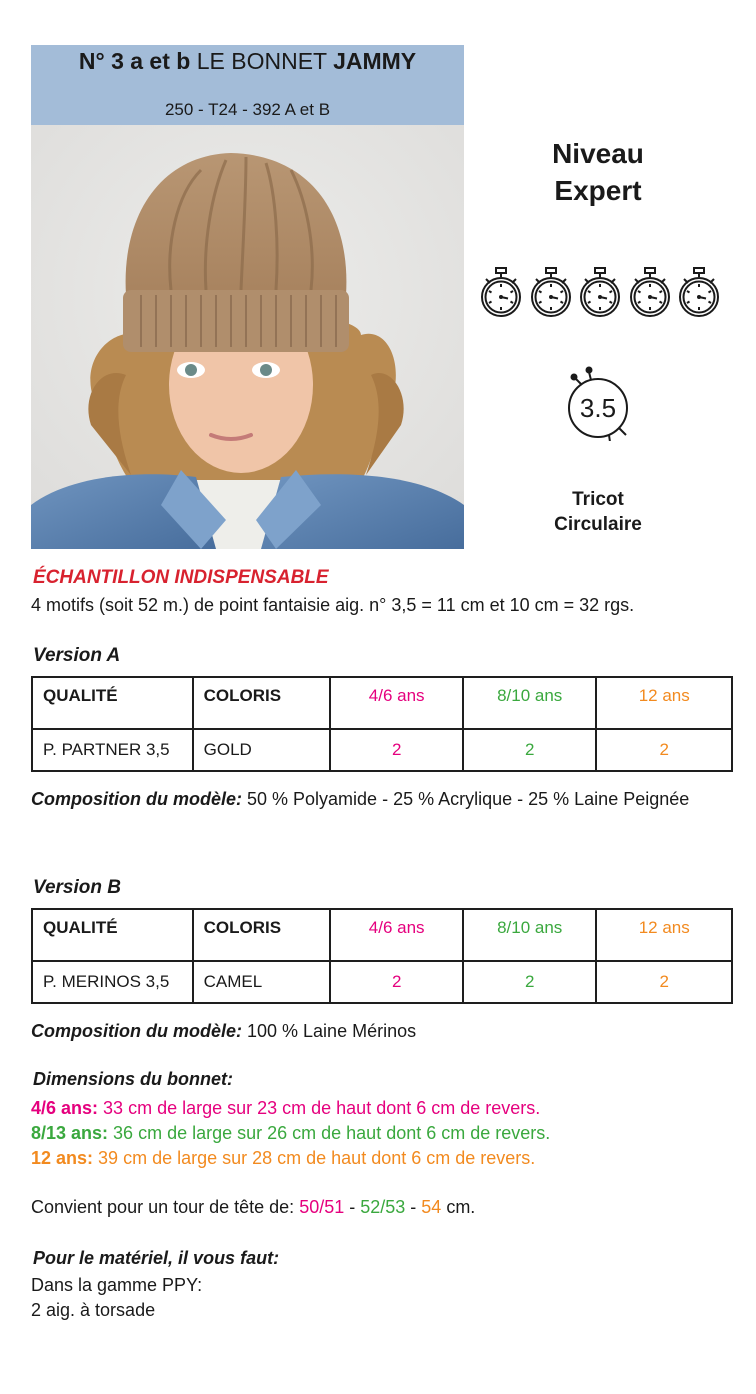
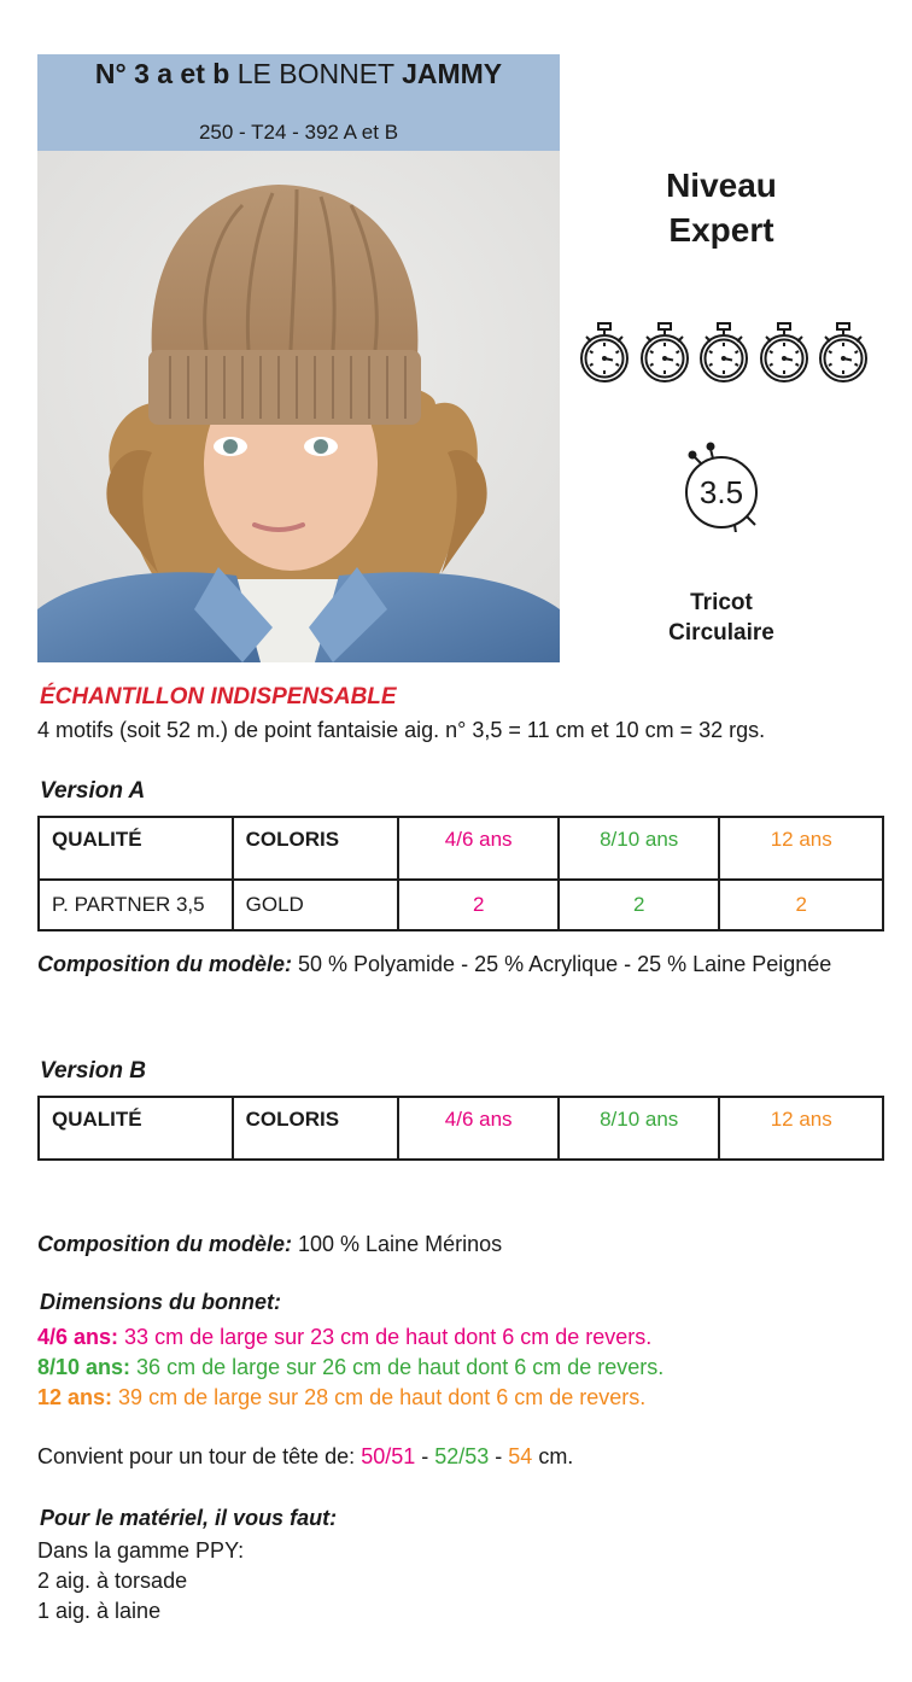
  N° 3 a et b LE BONNET JAMMY
  250 - T24 - 392 A et B
  Niveau
  Expert
  3.5
  Tricot
  Circulaire
  ÉCHANTILLON INDISPENSABLE
  4 motifs (soit 52 m.) de point fantaisie aig. n° 3,5 = 11 cm et 10 cm = 32 rgs.
  Version A
  QUALITÉ	COLORIS	4/6 ans	8/10 ans	12 ans
  P. PARTNER 3,5	GOLD	2	2	2
  Composition du modèle: 50 % Polyamide - 25 % Acrylique - 25 % Laine Peignée
  Version B
  QUALITÉ	COLORIS	4/6 ans	8/10 ans	12 ans
- P. MERINOS 3,5	CAMEL	2	2	2
  Composition du modèle: 100 % Laine Mérinos
  Dimensions du bonnet:
  4/6 ans: 33 cm de large sur 23 cm de haut dont 6 cm de revers.
- 8/13 ans: 36 cm de large sur 26 cm de haut dont 6 cm de revers.
+ 8/10 ans: 36 cm de large sur 26 cm de haut dont 6 cm de revers.
  12 ans: 39 cm de large sur 28 cm de haut dont 6 cm de revers.
  Convient pour un tour de tête de: 50/51 - 52/53 - 54 cm.
  Pour le matériel, il vous faut:
  Dans la gamme PPY:
  2 aig. à torsade
+ 1 aig. à laine
